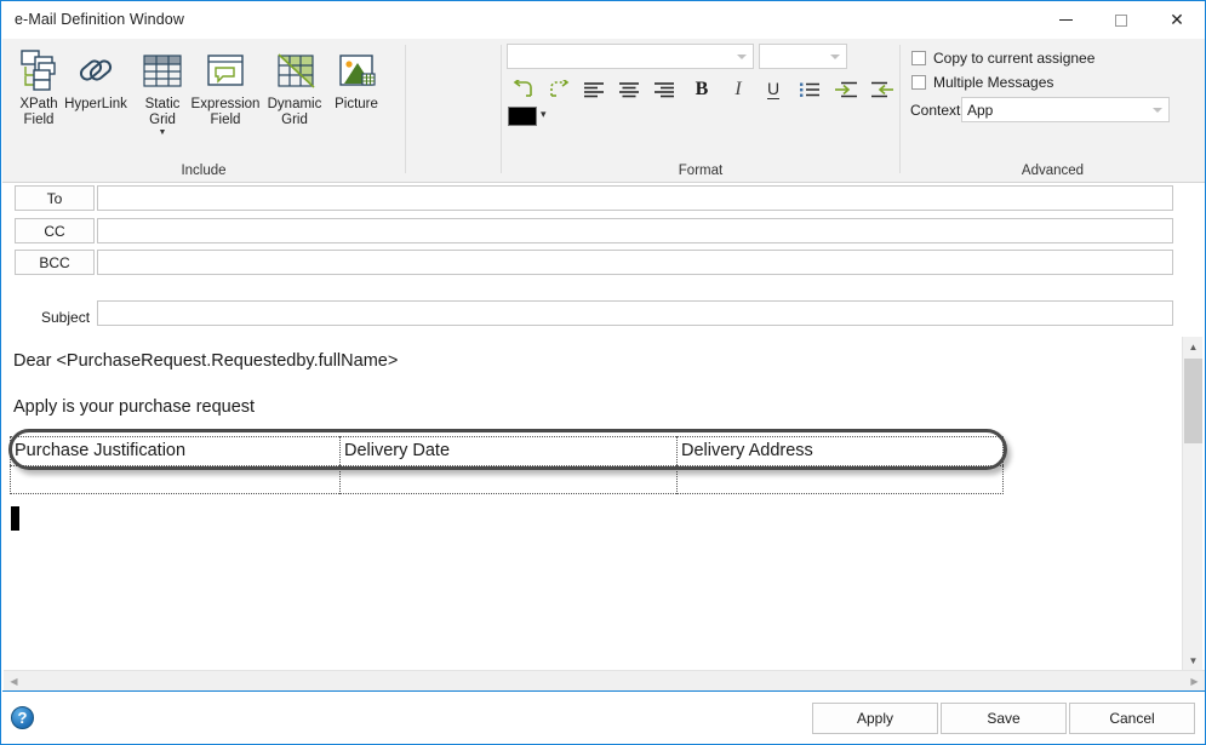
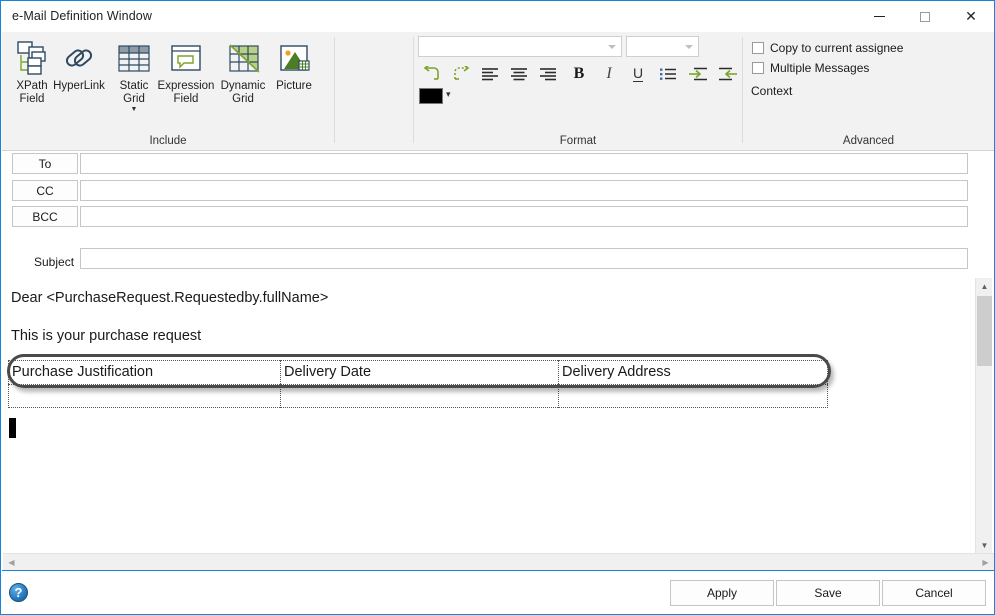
  e-Mail Definition Window
  ✕
  XPath
  Field
  HyperLink
  Static
  Grid
  Expression
  Field
  Dynamic
  Grid
  Picture
  Include
  B
  I
  U
  ▾
  Format
  Copy to current assignee
  Multiple Messages
  Context
- App
  Advanced
  To
  CC
  BCC
  Subject
  Dear <PurchaseRequest.Requestedby.fullName>
- Apply is your purchase request
+ This is your purchase request
  Purchase Justification
  Delivery Date
  Delivery Address
  ▲
  ▼
  ◀
  ▶
  ?
  Apply
  Save
  Cancel
